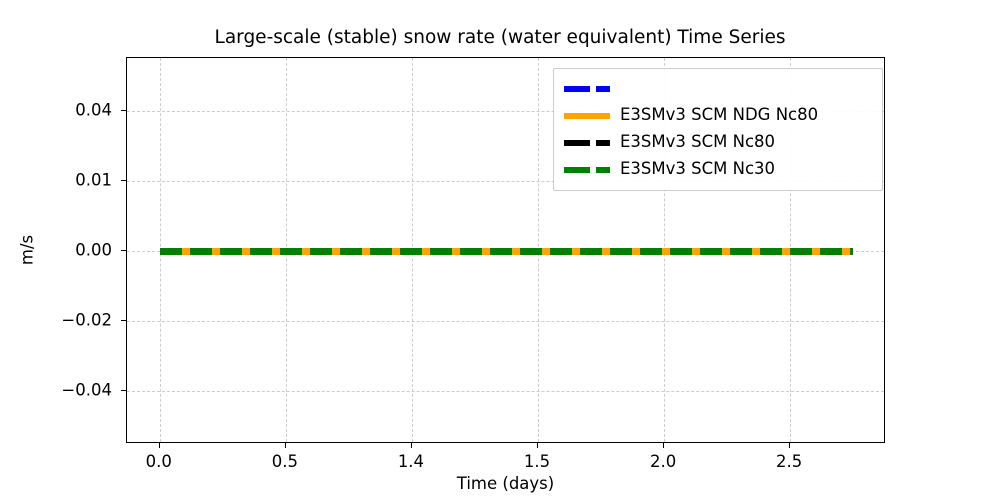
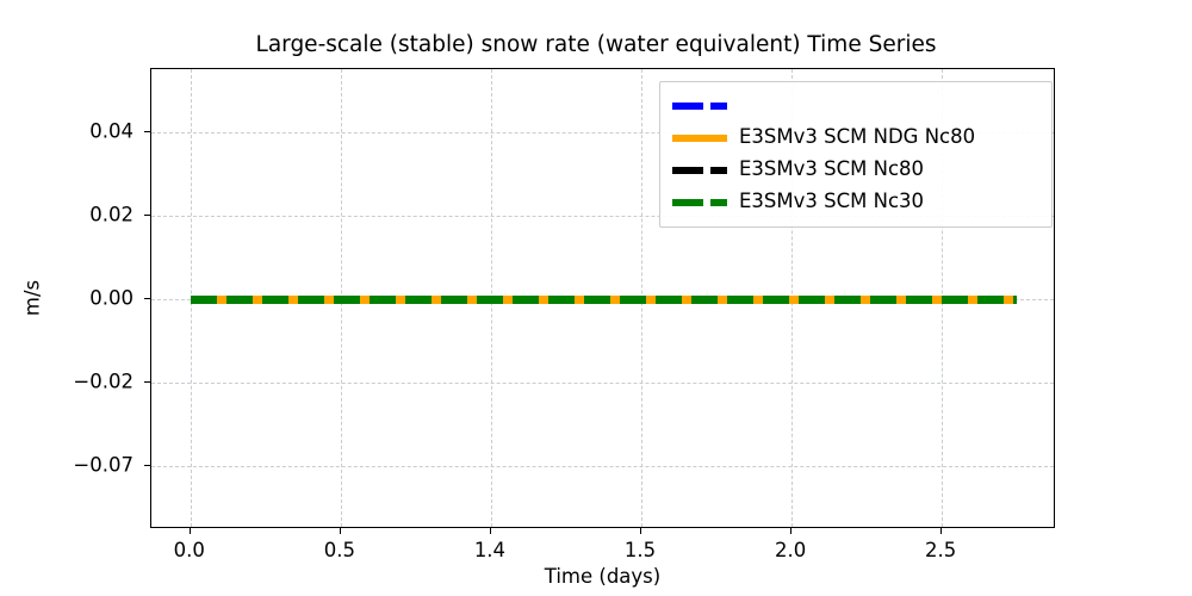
  Large-scale (stable) snow rate (water equivalent) Time Series
  Time (days)
- −0.04
+ −0.07
  −0.02
  0.00
- 0.01
+ 0.02
  0.04
  0.0
  0.5
  1.4
  1.5
  2.0
  2.5
  E3SMv3 SCM NDG Nc80
  E3SMv3 SCM Nc80
  E3SMv3 SCM Nc30
